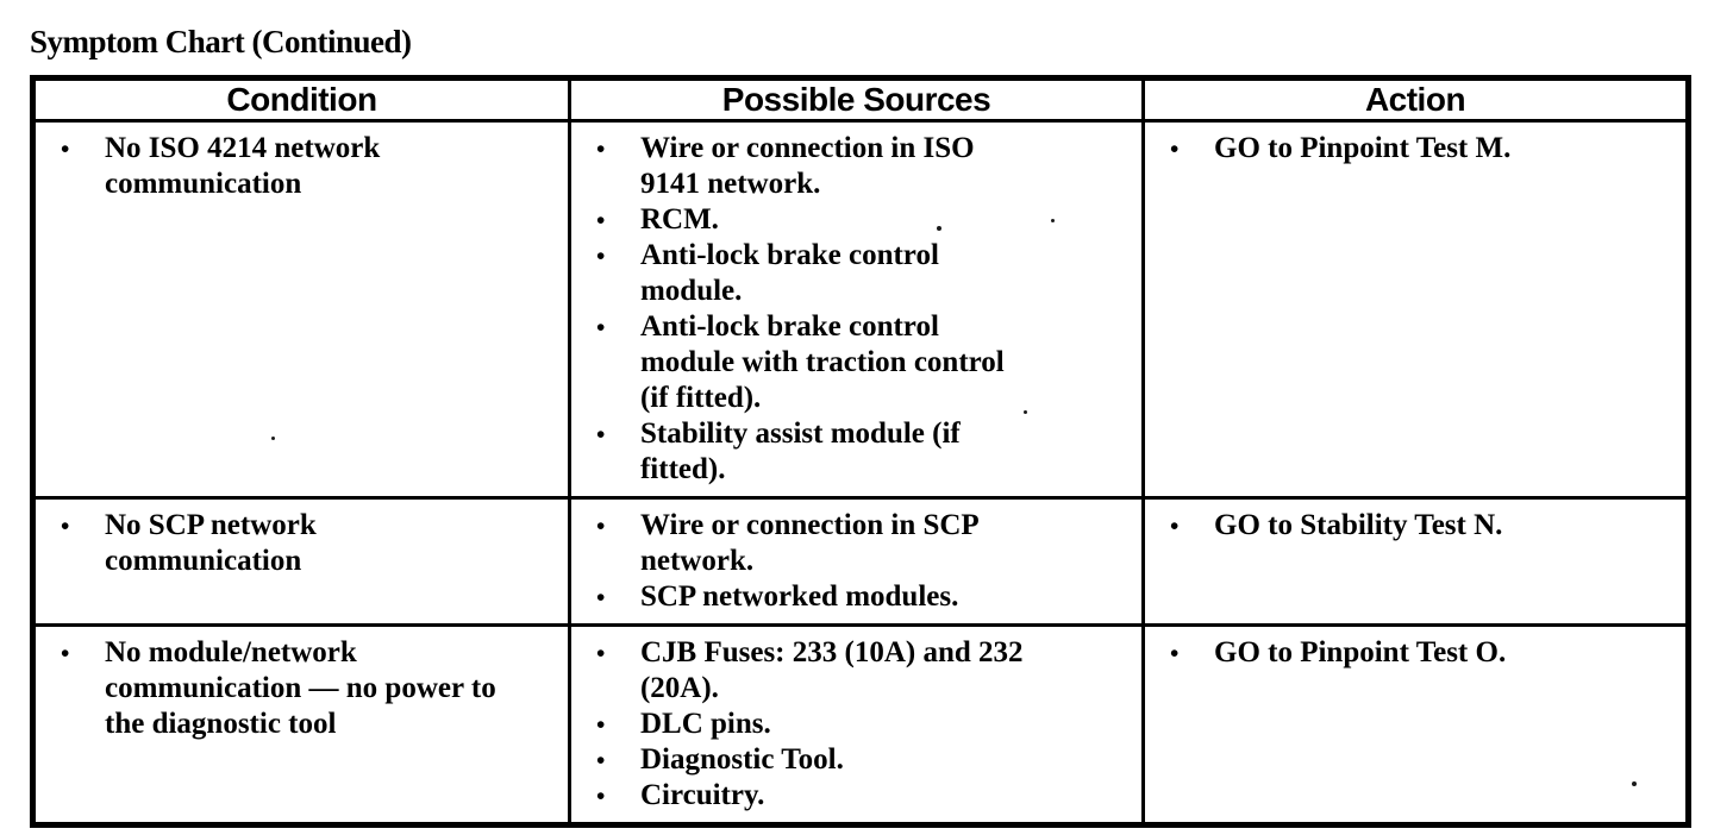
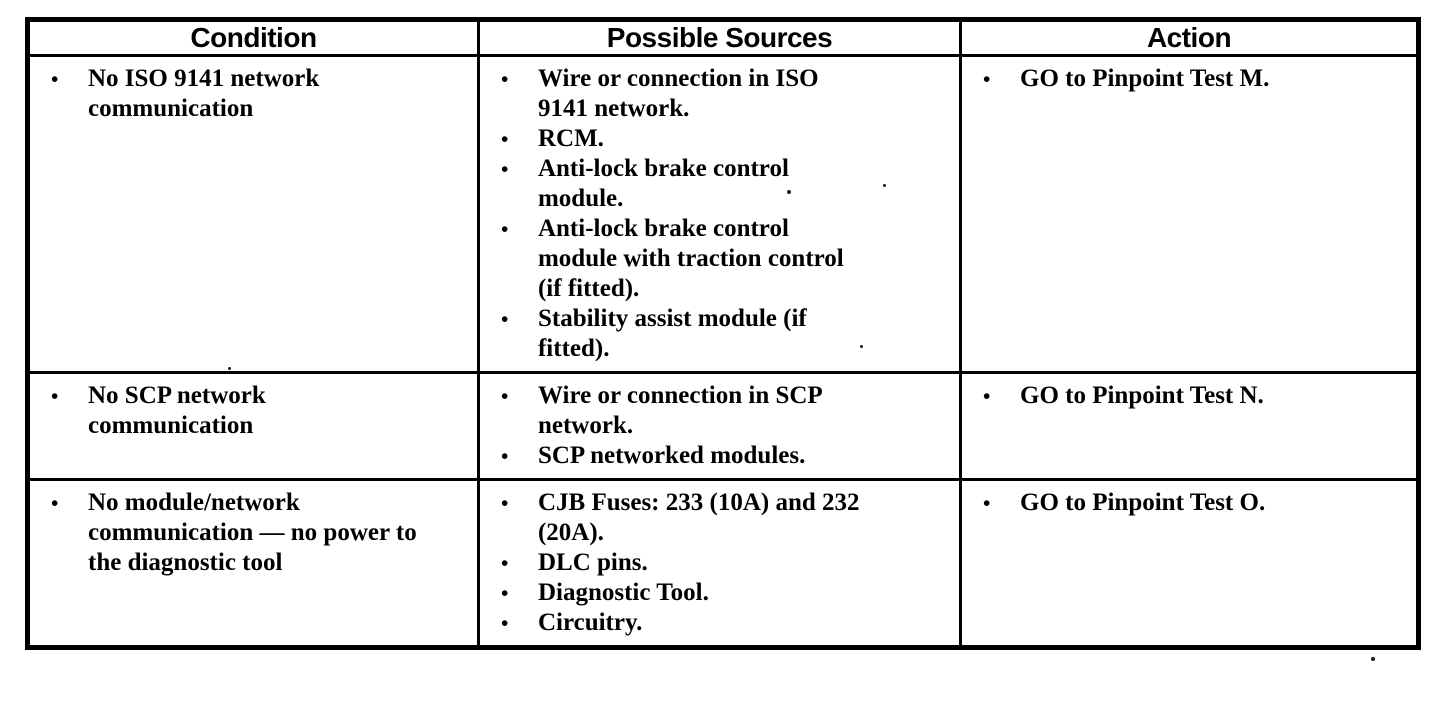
- Symptom Chart (Continued)
  Condition	Possible Sources	Action
- • No ISO 4214 network communication	• Wire or connection in ISO 9141 network.• RCM.• Anti-lock brake control module.• Anti-lock brake control module with traction control (if fitted).• Stability assist module (if fitted).	• GO to Pinpoint Test M.
+ • No ISO 9141 network communication	• Wire or connection in ISO 9141 network.• RCM.• Anti-lock brake control module.• Anti-lock brake control module with traction control (if fitted).• Stability assist module (if fitted).	• GO to Pinpoint Test M.
- • No SCP network communication	• Wire or connection in SCP network.• SCP networked modules.	• GO to Stability Test N.
+ • No SCP network communication	• Wire or connection in SCP network.• SCP networked modules.	• GO to Pinpoint Test N.
  • No module/network communication — no power to the diagnostic tool	• CJB Fuses: 233 (10A) and 232 (20A).• DLC pins.• Diagnostic Tool.• Circuitry.	• GO to Pinpoint Test O.
